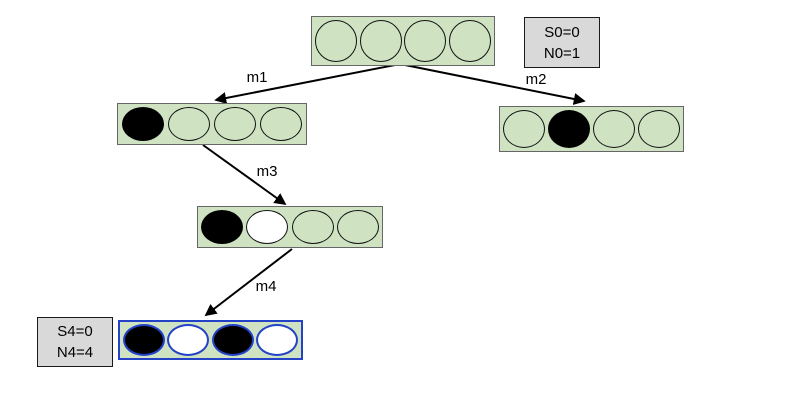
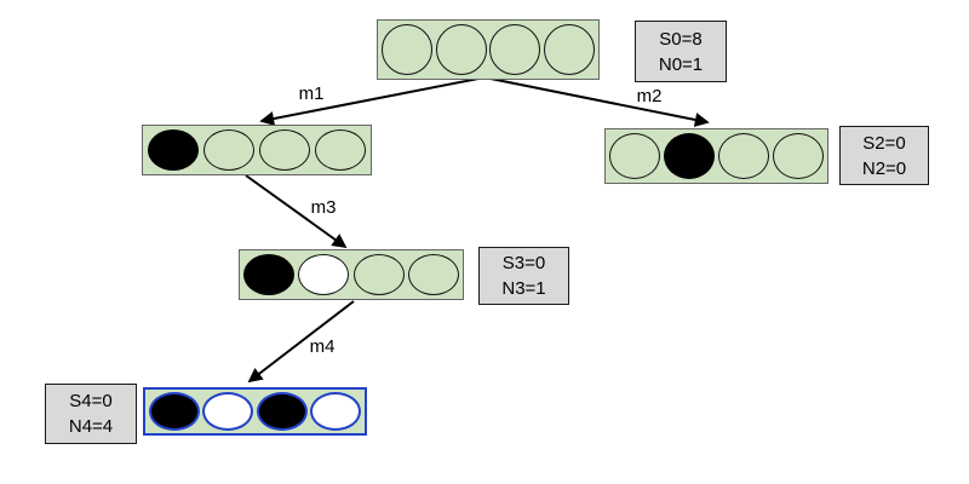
  m1
  m2
  m3
  m4
- S0=0
+ S0=8
  N0=1
+ S2=0
+ N2=0
+ S3=0
+ N3=1
  S4=0
  N4=4
